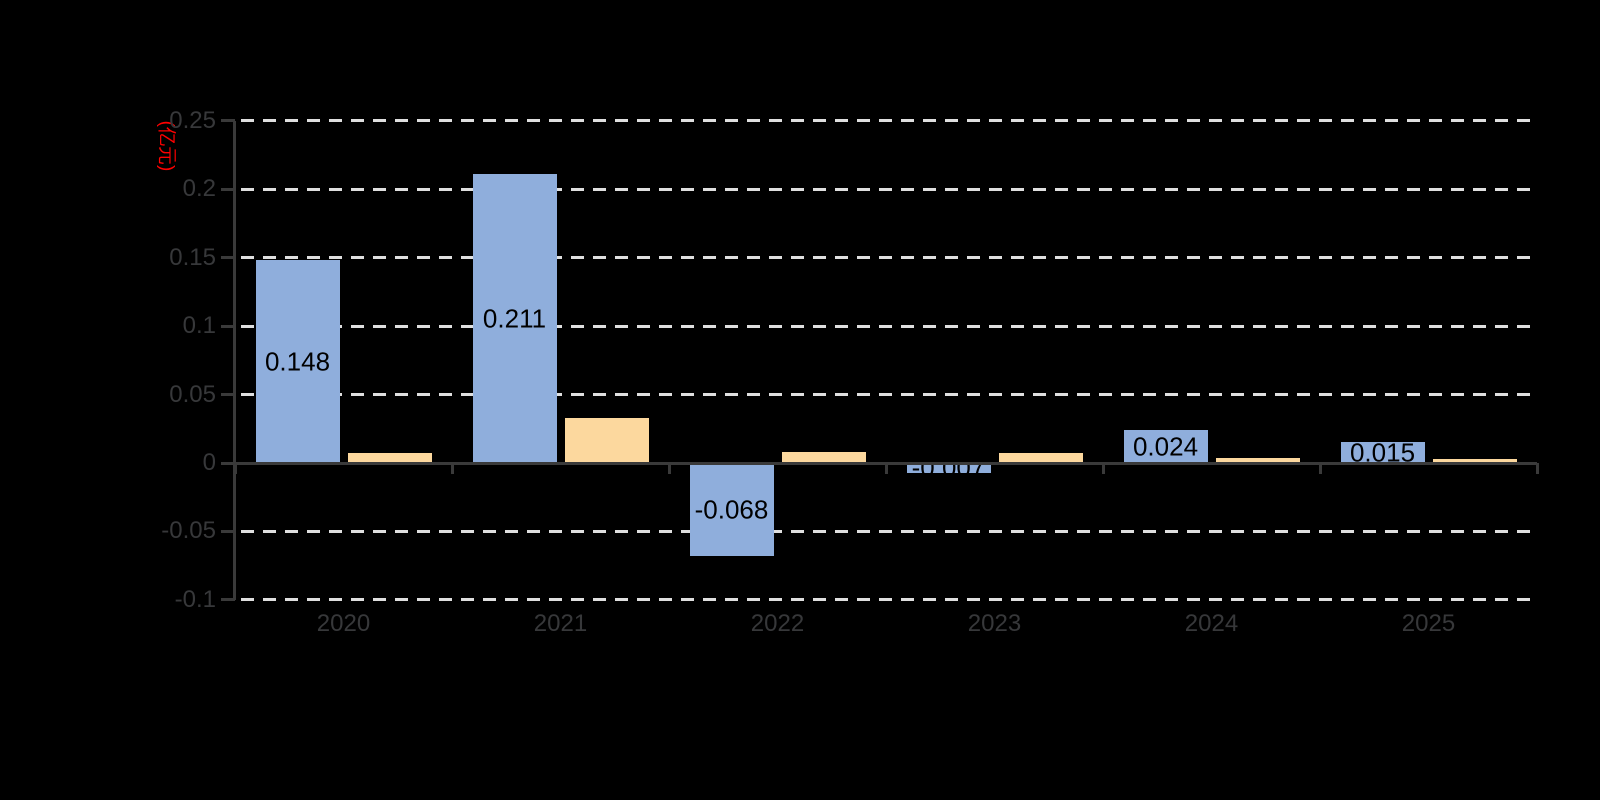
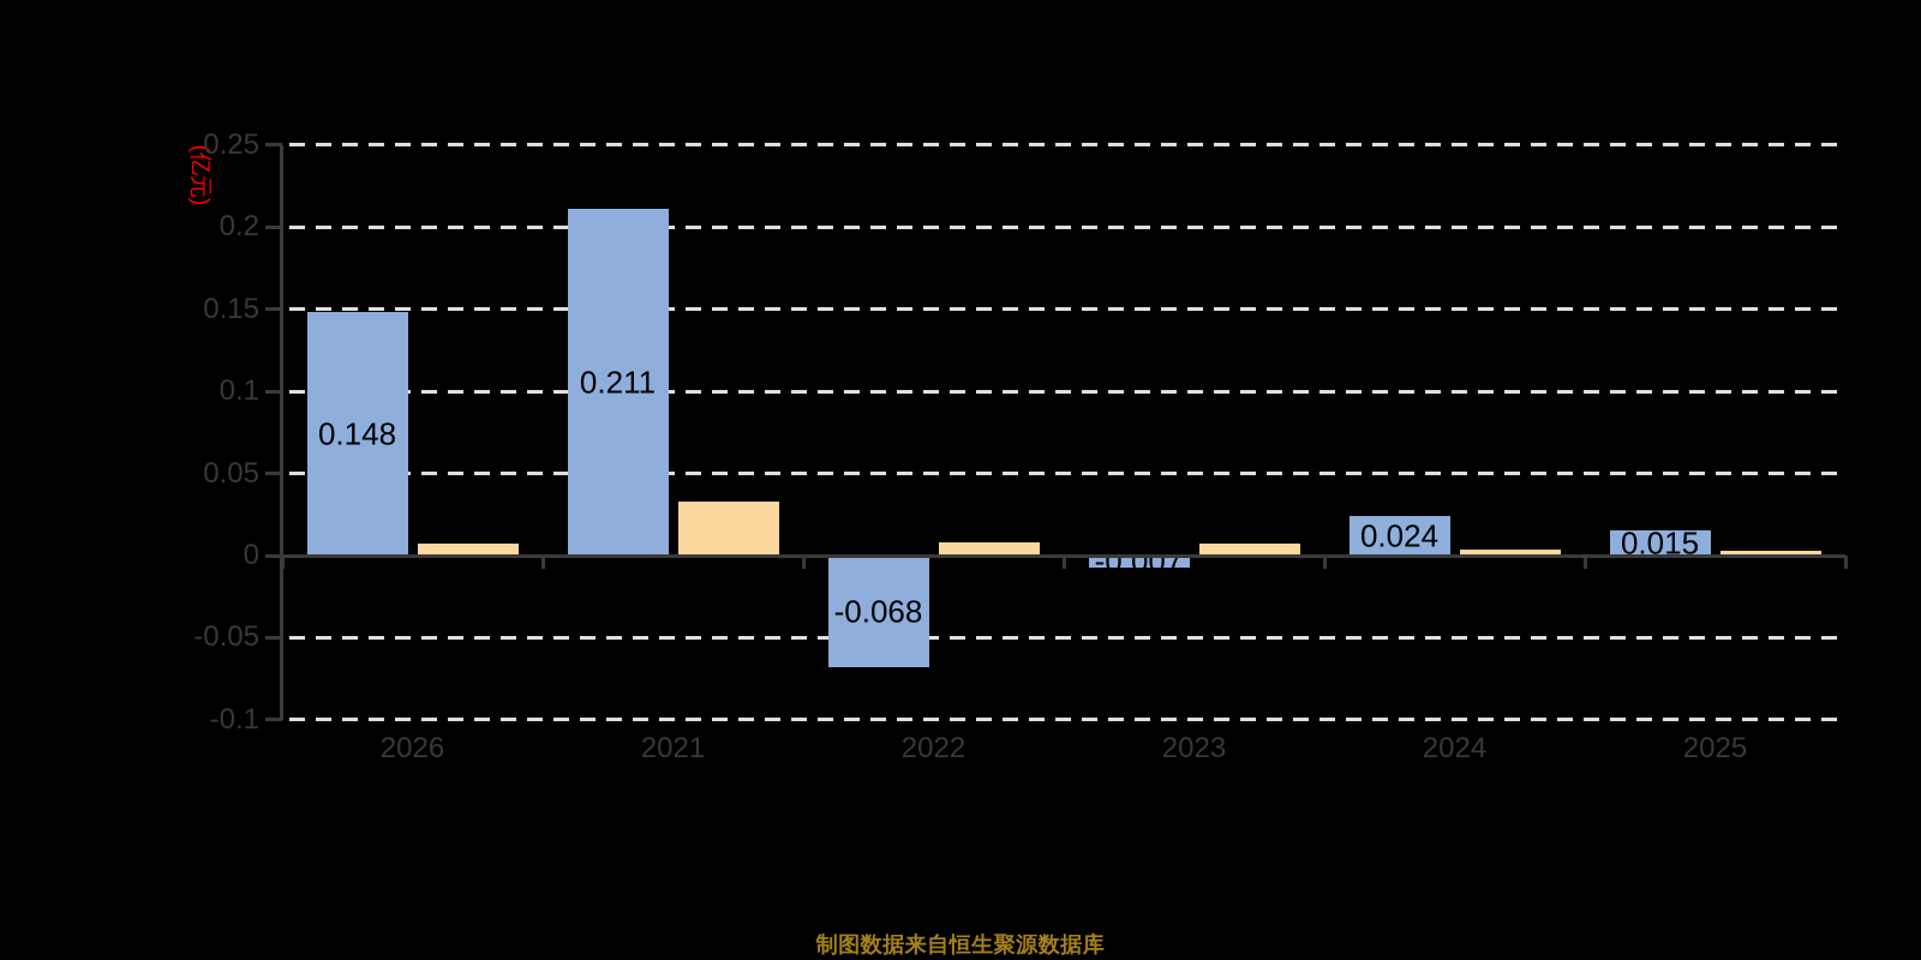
  0.25
  0.2
  0.15
  0.1
  0.05
  0
  -0.05
  -0.1
  0.148
- 2020
+ 2026
  0.211
  2021
  -0.068
  2022
  -0.007
  2023
  0.024
  2024
  0.015
  2025
+ 制图数据来自恒生聚源数据库
